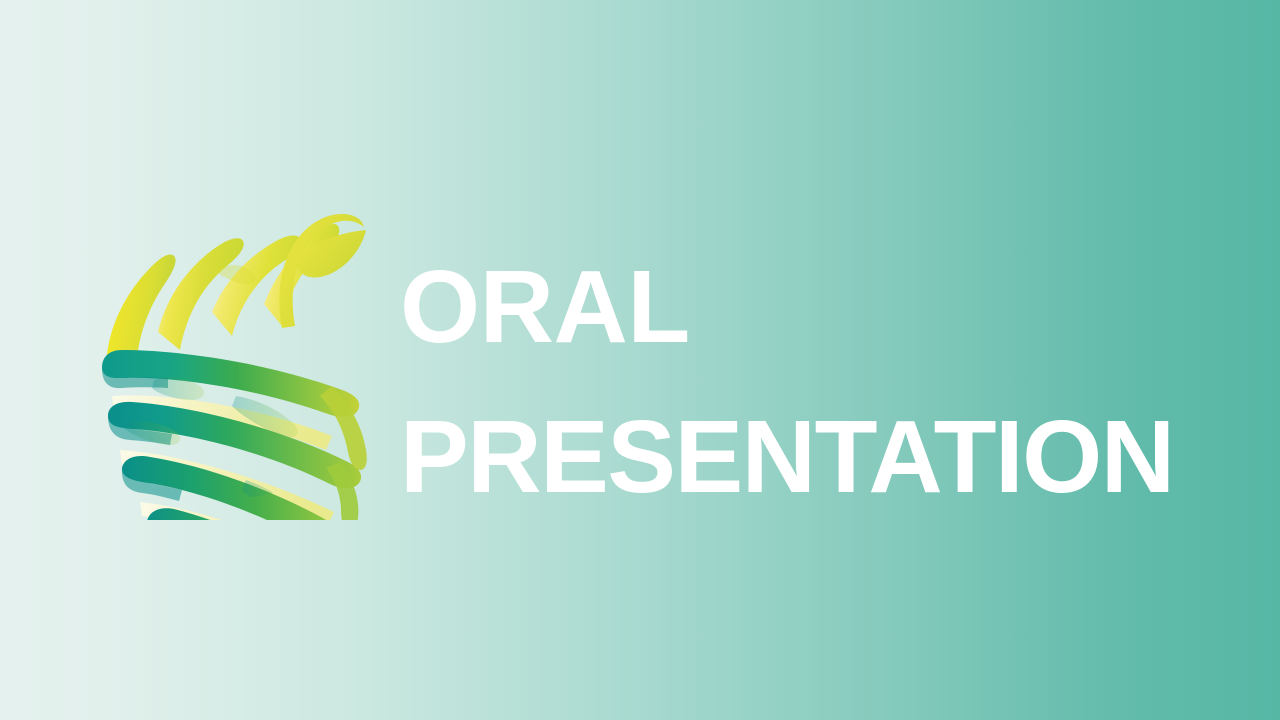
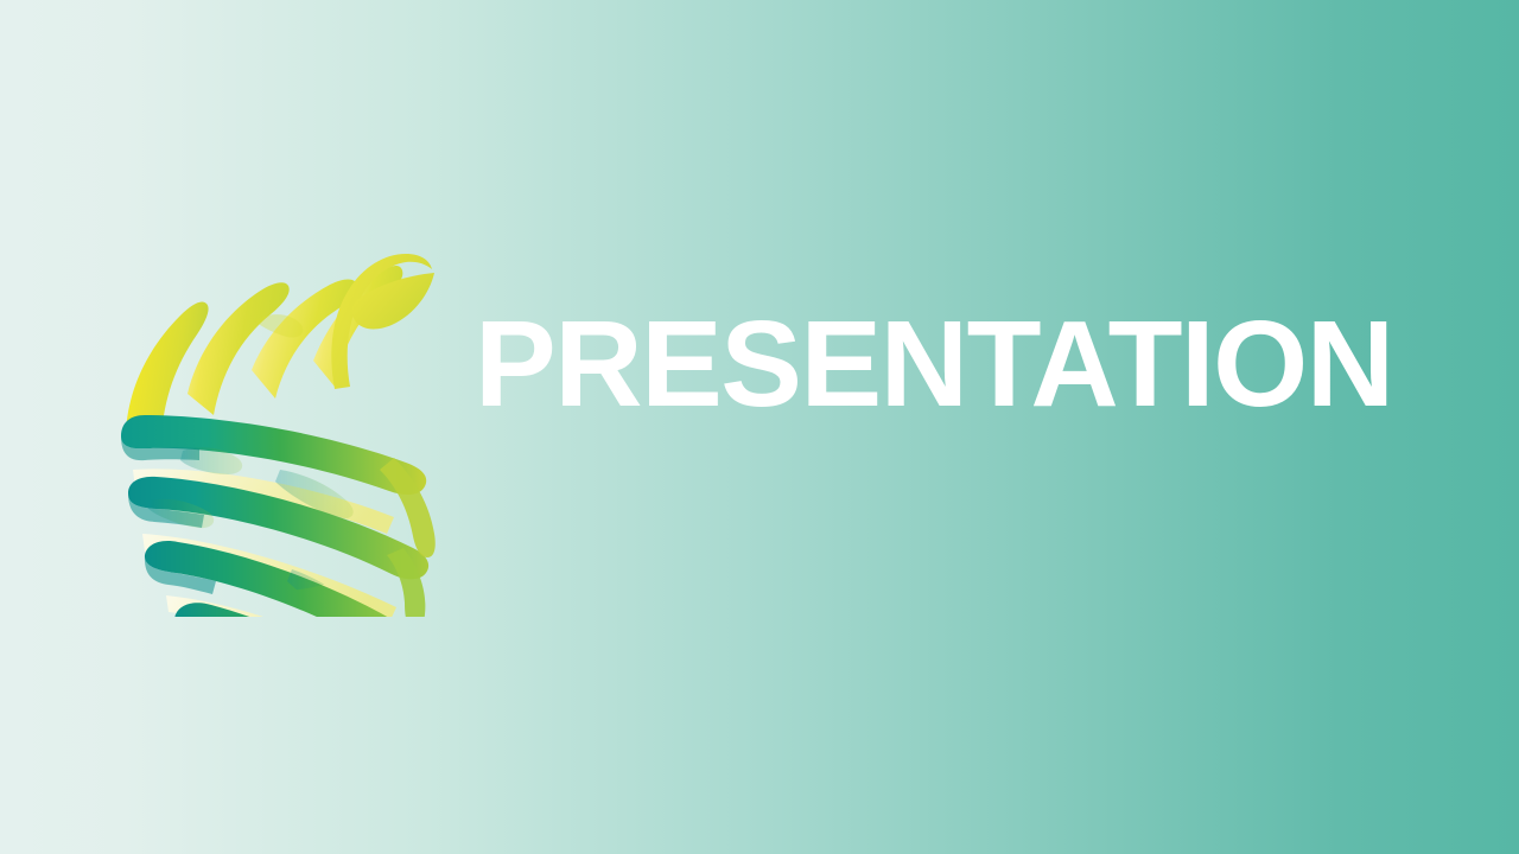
- ORAL
  PRESENTATION
